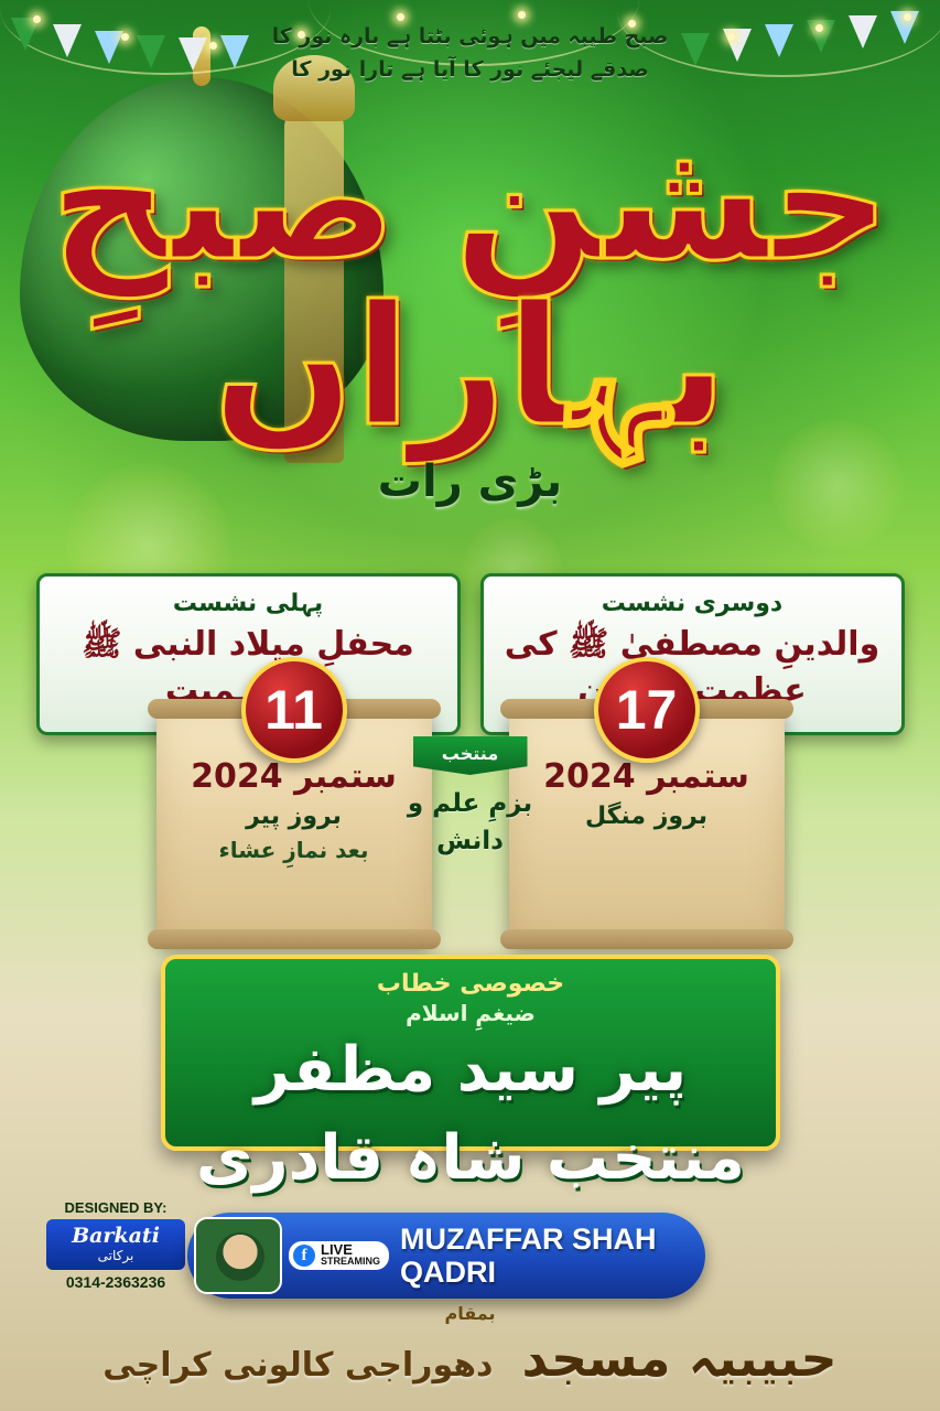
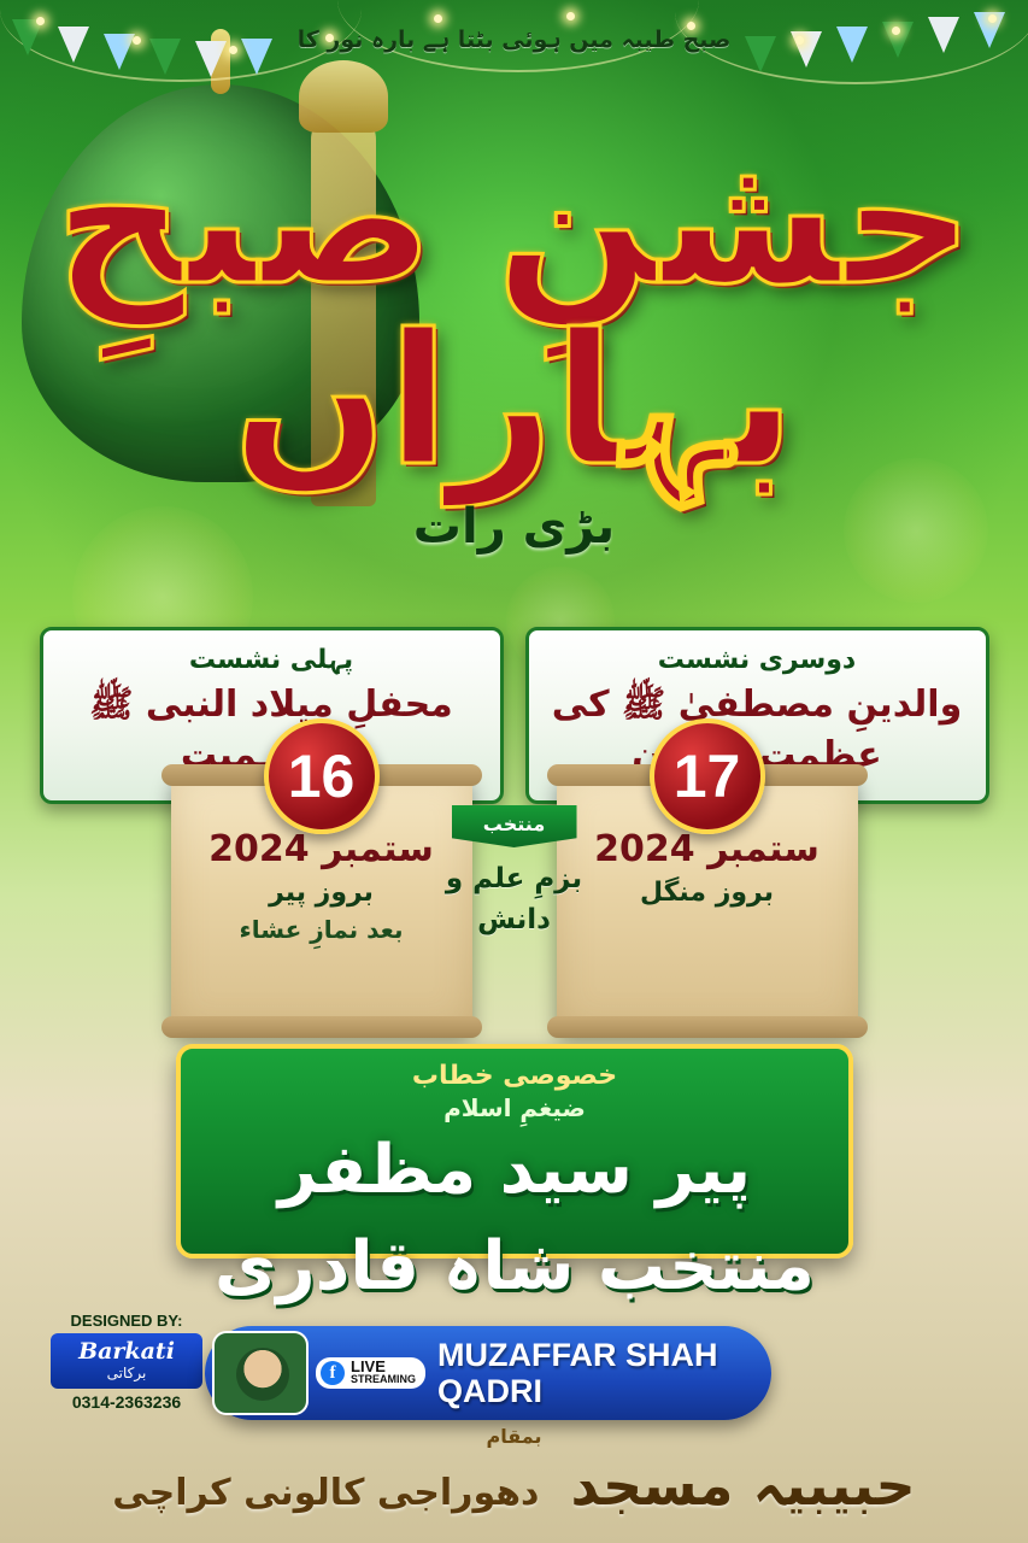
  صبح طیبہ میں ہوئی بٹتا ہے بارہ نور کا
- صدقے لیجئے نور کا آیا ہے تارا نور کا
  جشنِ صبحِ بہاراں
  بڑی رات
  پہلی نشست
  محفلِ میلاد النبی ﷺمیت
  دوسری نشست
  والدینِ مصطفیٰ ﷺ کی عظمتن
- 11
+ 16
  ستمبر 2024
  بروز پیر
  بعد نمازِ عشاء
  17
  ستمبر 2024
  بروز منگل
  منتخب
  بزمِ علم و دانش
  خصوصی خطاب
  ضیغمِ اسلام
  پیر سید مظفر منتخب شاہ قادری
  DESIGNED BY:
  Barkati
  برکاتی
  0314-2363236
  f
  LIVE
  STREAMING
  MUZAFFAR SHAH QADRI
  بمقام
  حبیبیہ مسجد دھوراجی کالونی کراچی
